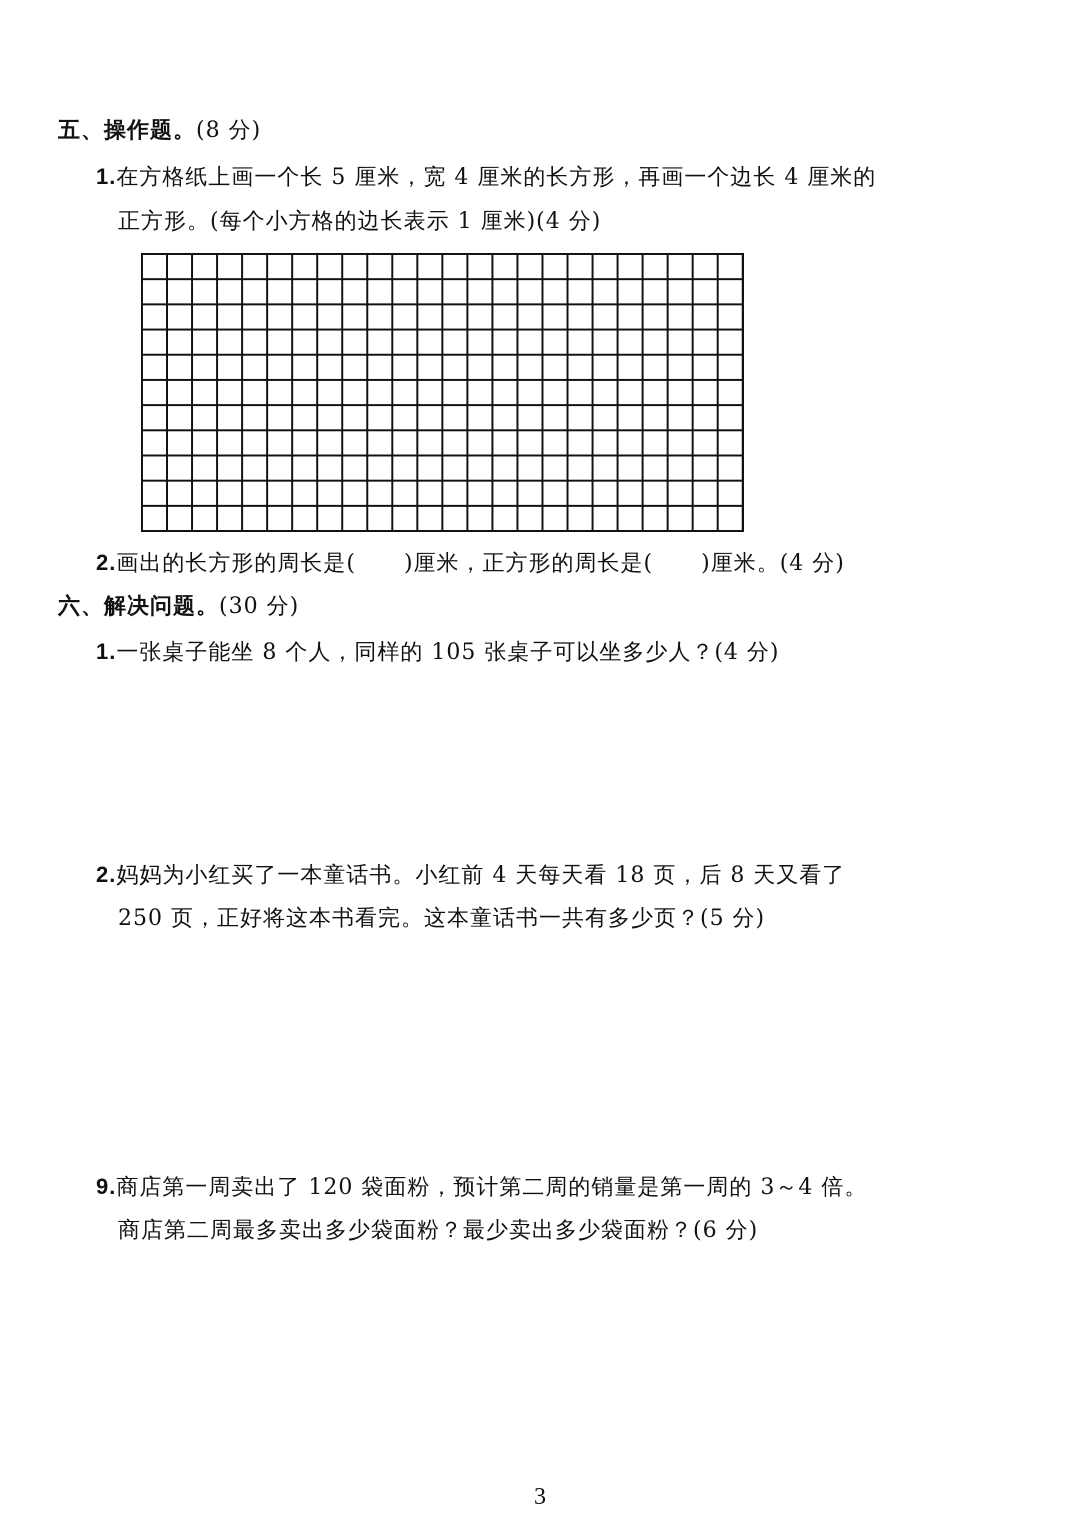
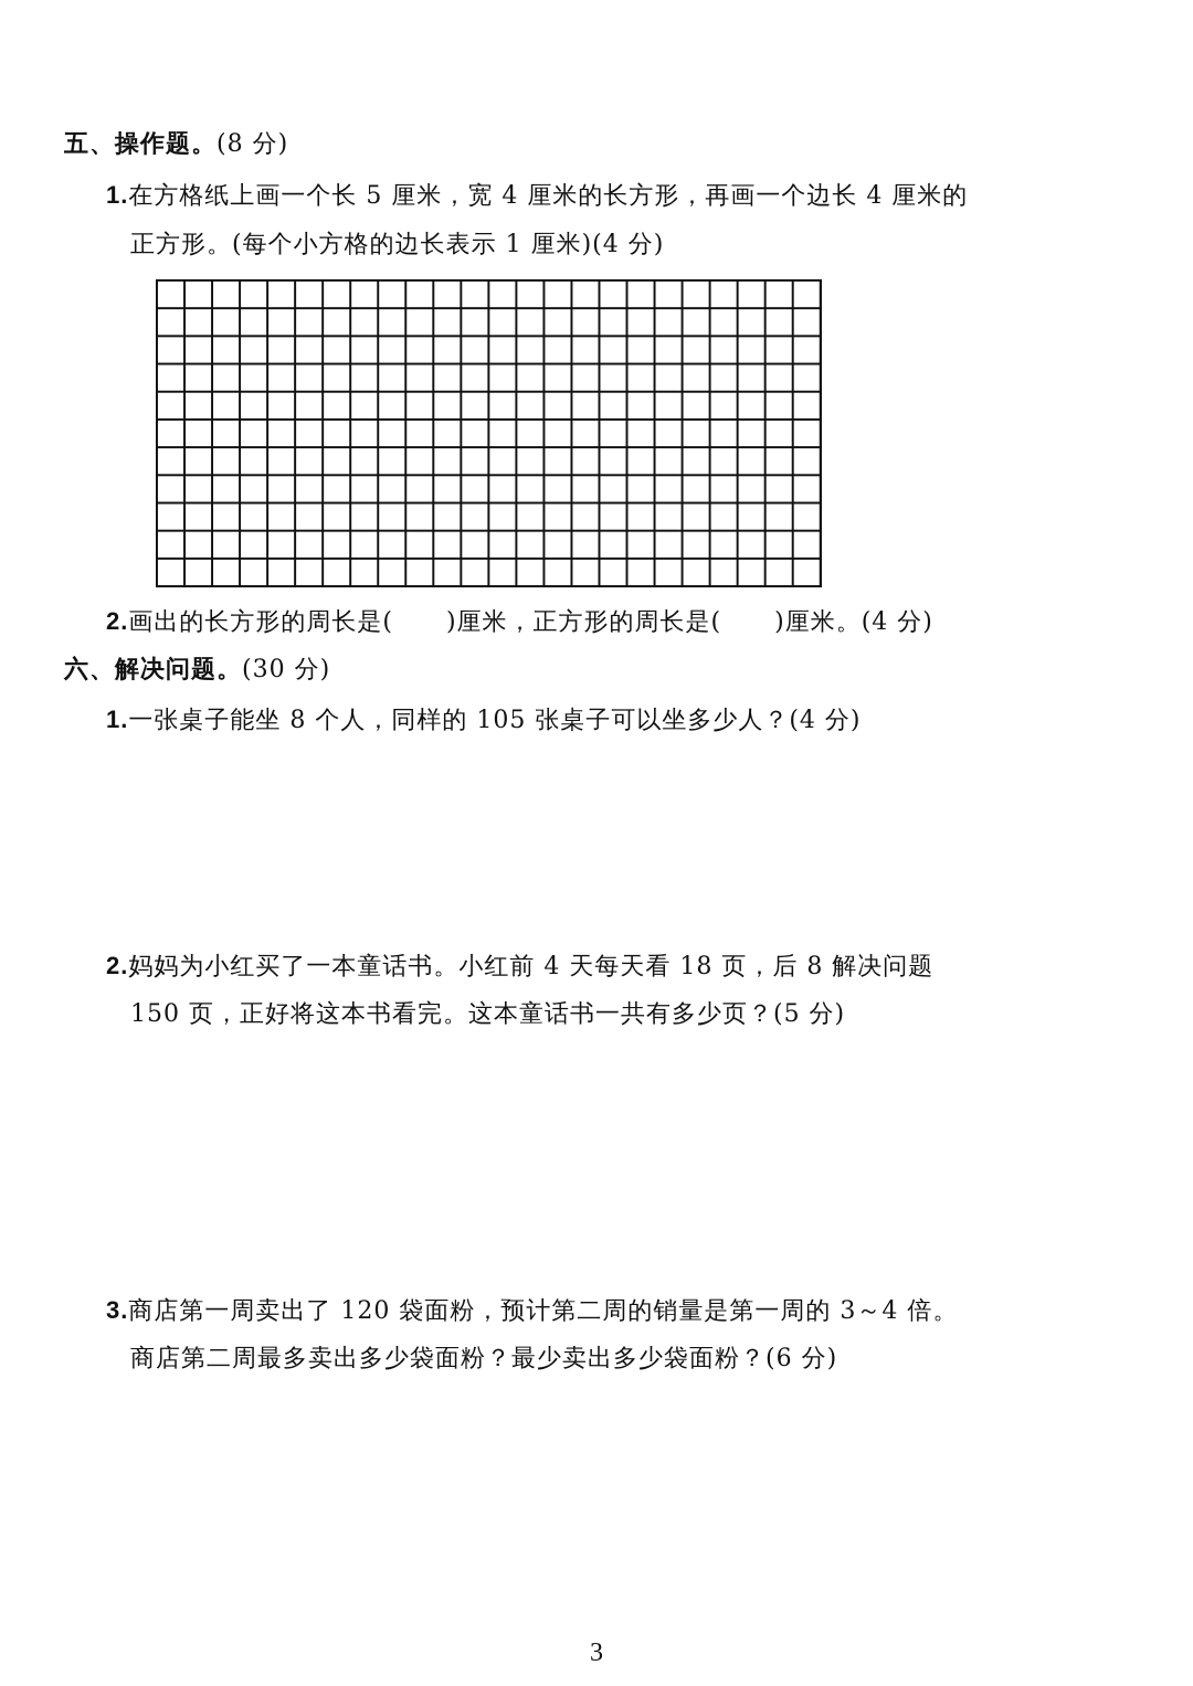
  五、操作题。(8 分)
  1.在方格纸上画一个长 5 厘米，宽 4 厘米的长方形，再画一个边长 4 厘米的
  正方形。(每个小方格的边长表示 1 厘米)(4 分)
  2.画出的长方形的周长是( )厘米，正方形的周长是( )厘米。(4 分)
  六、解决问题。(30 分)
  1.一张桌子能坐 8 个人，同样的 105 张桌子可以坐多少人？(4 分)
- 2.妈妈为小红买了一本童话书。小红前 4 天每天看 18 页，后 8 天又看了
+ 2.妈妈为小红买了一本童话书。小红前 4 天每天看 18 页，后 8 解决问题
- 250 页，正好将这本书看完。这本童话书一共有多少页？(5 分)
+ 150 页，正好将这本书看完。这本童话书一共有多少页？(5 分)
- 9.商店第一周卖出了 120 袋面粉，预计第二周的销量是第一周的 3～4 倍。
+ 3.商店第一周卖出了 120 袋面粉，预计第二周的销量是第一周的 3～4 倍。
  商店第二周最多卖出多少袋面粉？最少卖出多少袋面粉？(6 分)
  3
